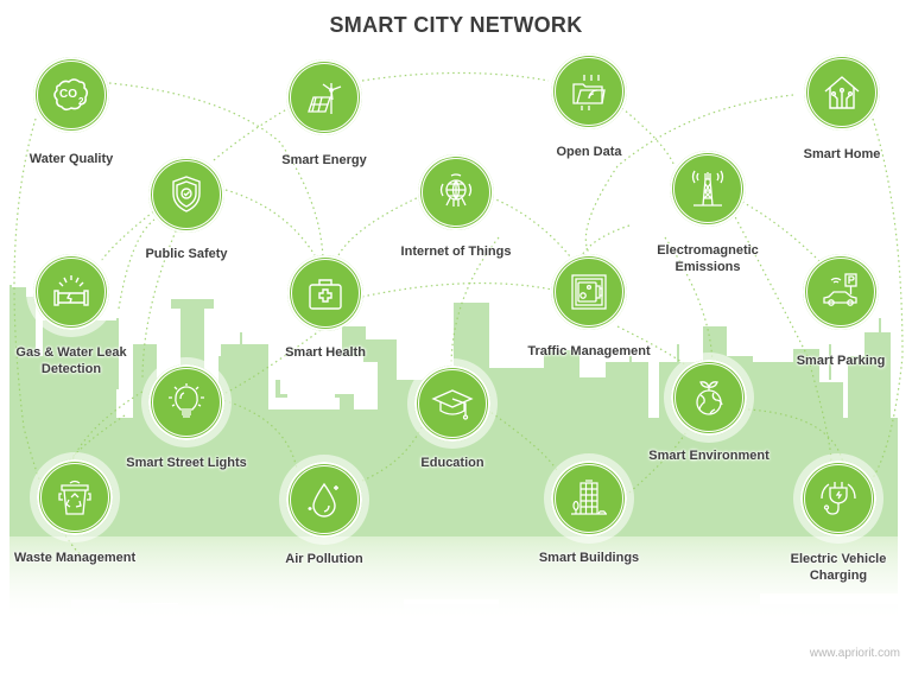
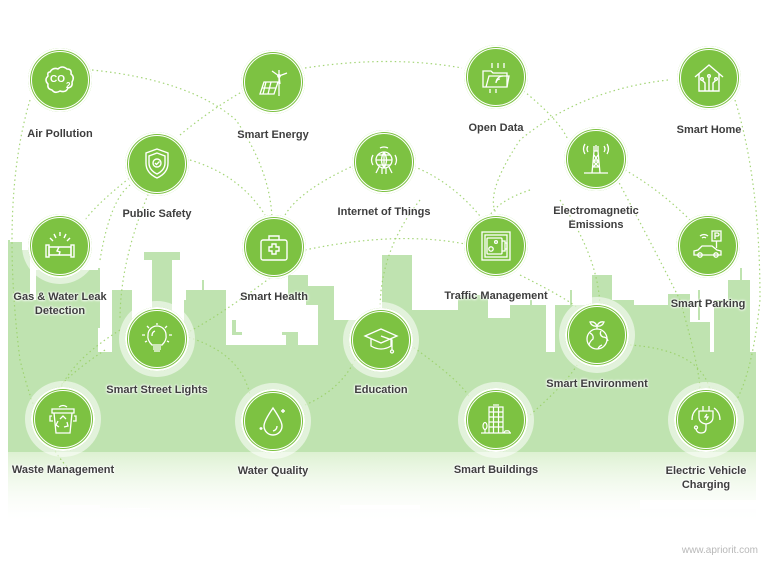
- SMART CITY NETWORK
  CO
  2
- Water Quality
+ Air Pollution
  Smart Energy
  Open Data
  Smart Home
  Public Safety
  Internet of Things
  Electromagnetic
  Emissions
  Gas & Water Leak
  Detection
  Smart Health
  Traffic Management
  Smart Parking
  Smart Street Lights
  Education
  Smart Environment
  Waste Management
- Air Pollution
+ Water Quality
  Smart Buildings
  Electric Vehicle
  Charging
  www.apriorit.com
